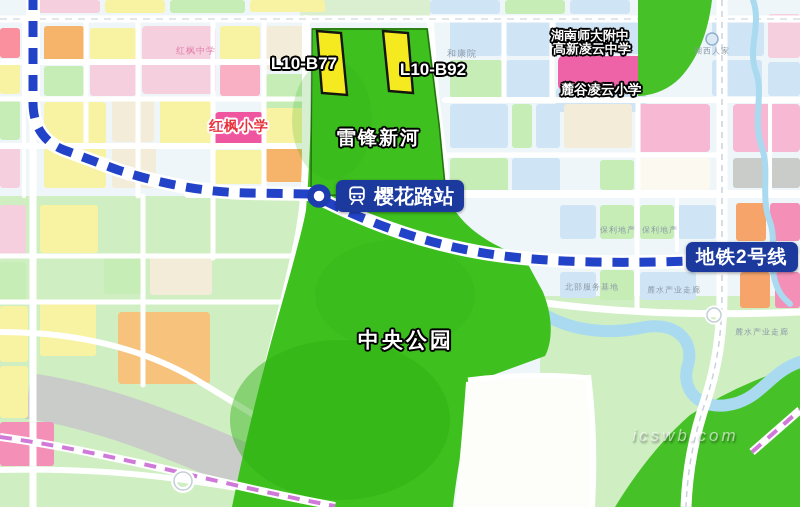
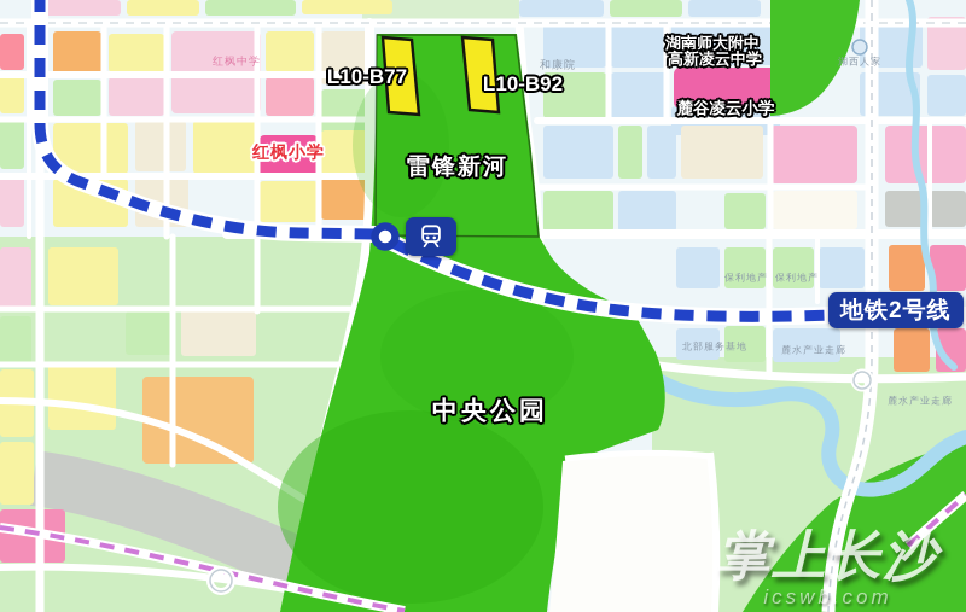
  L10-B77
  L10-B92
  雷锋新河
  中央公园
  红枫小学
  湖南师大附中
  高新凌云中学
  麓谷凌云小学
- 樱花路站
  地铁2号线
  红枫中学
  和康院
  湖西人家
  保利地产
  保利地产
  北部服务基地
  麓水产业走廊
  麓水产业走廊
+ 掌上长沙
  icswb.com
